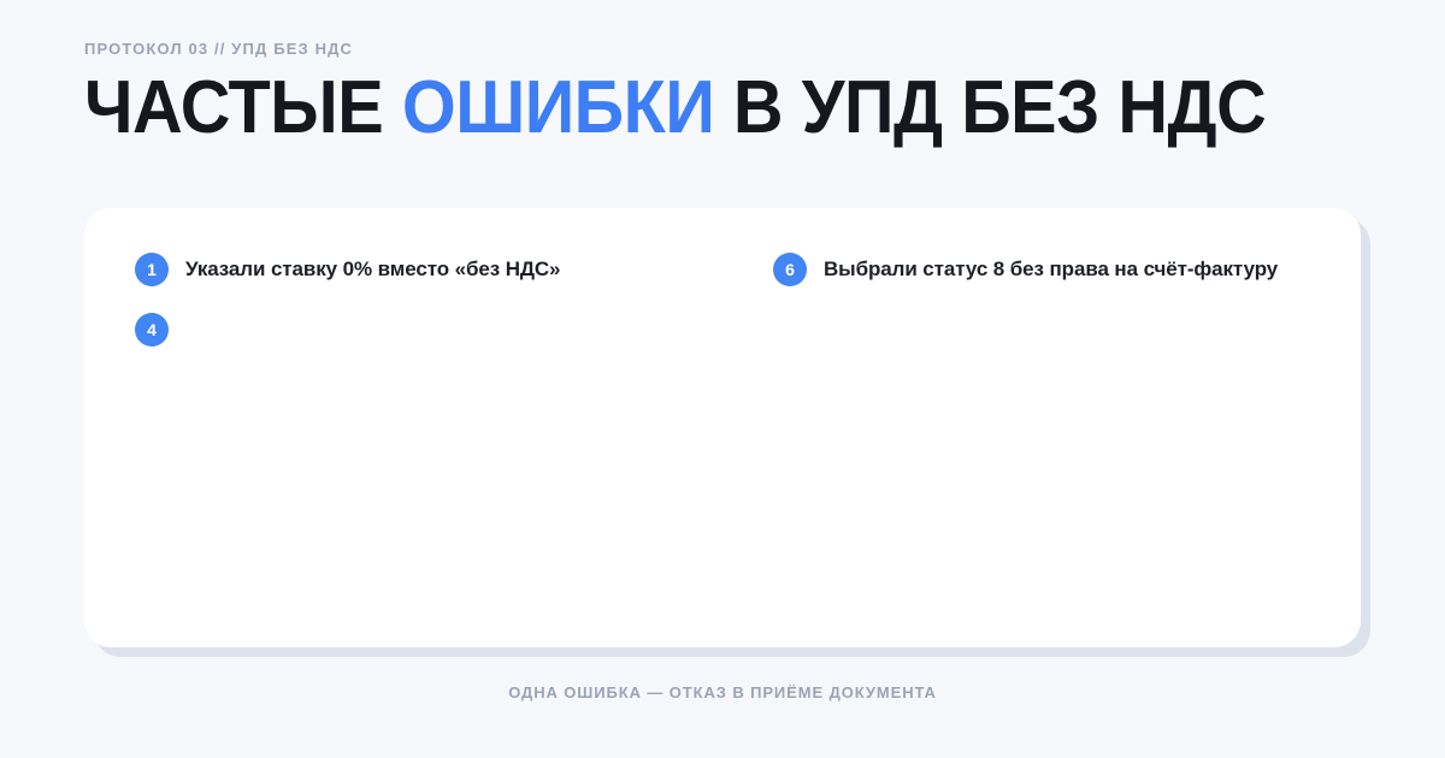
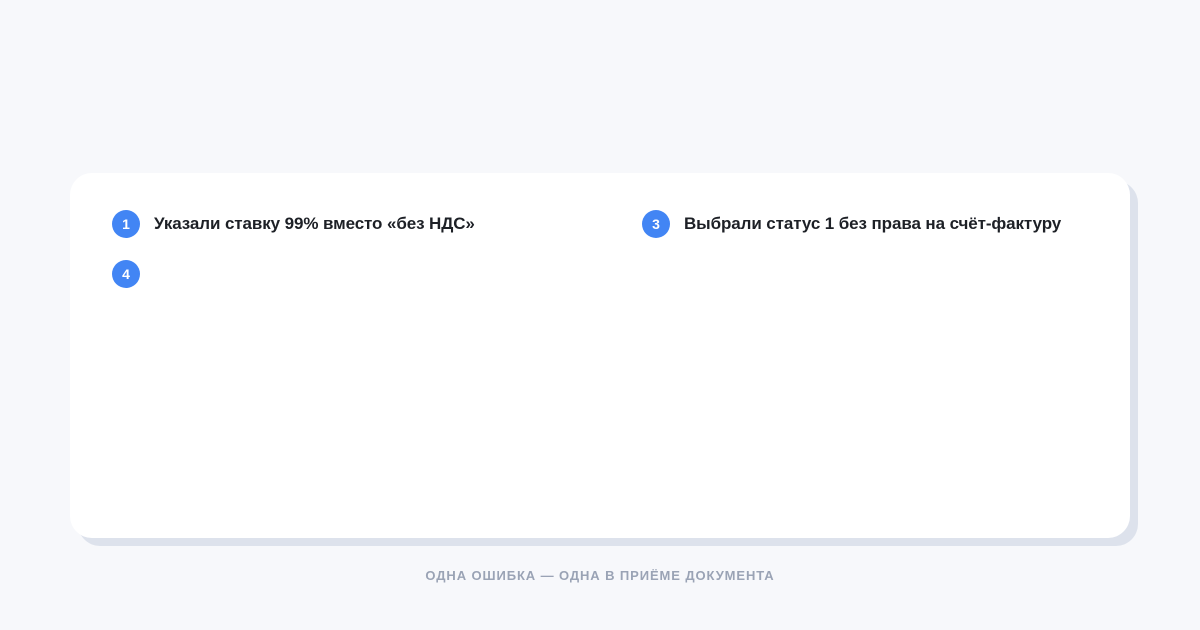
- ПРОТОКОЛ 03 // УПД БЕЗ НДС
- ЧАСТЫЕ ОШИБКИ В УПД БЕЗ НДС
  1
- Указали ставку 0% вместо «без НДС»
+ Указали ставку 99% вместо «без НДС»
- 6
+ 3
- Выбрали статус 8 без права на счёт-фактуру
+ Выбрали статус 1 без права на счёт-фактуру
  4
- ОДНА ОШИБКА — ОТКАЗ В ПРИЁМЕ ДОКУМЕНТА
+ ОДНА ОШИБКА — ОДНА В ПРИЁМЕ ДОКУМЕНТА
